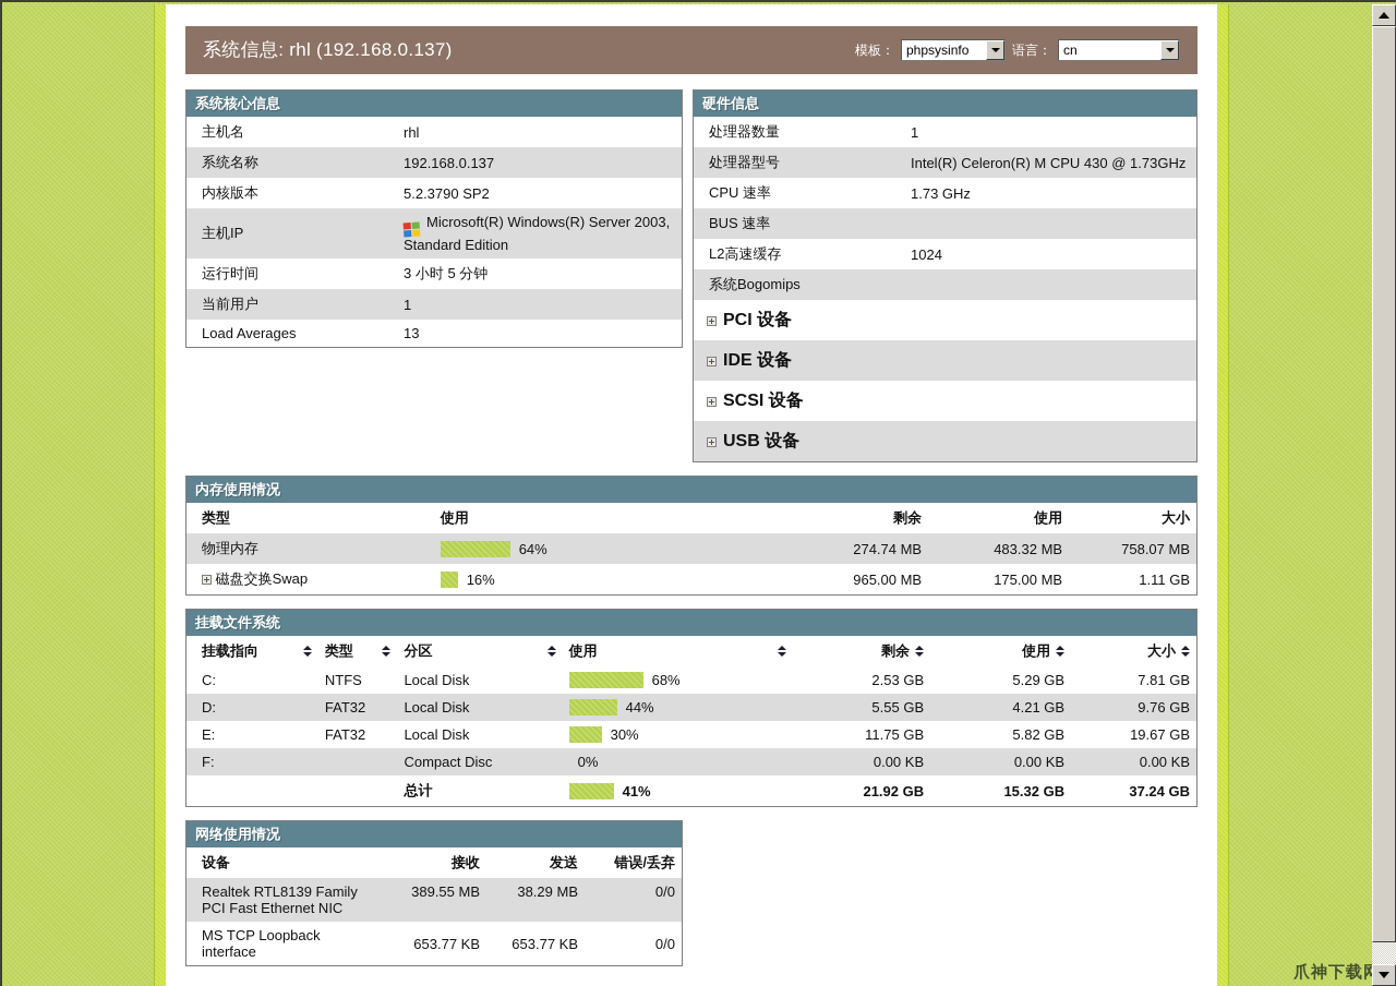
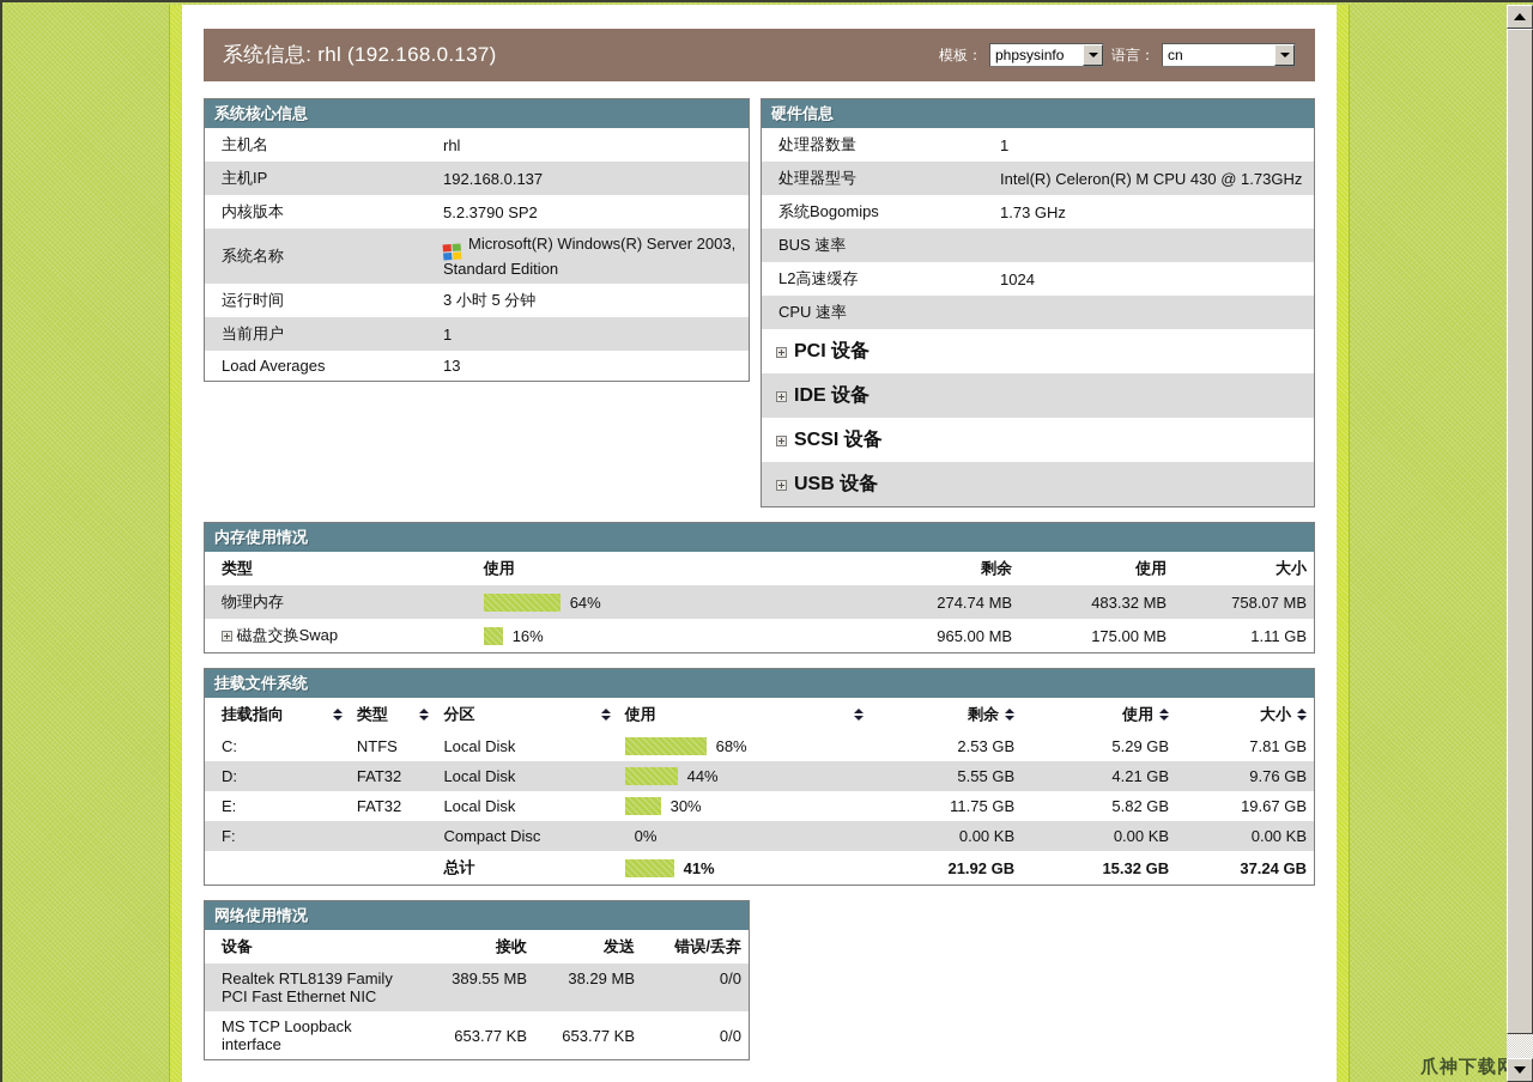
  爪神下载
  系统信息: rhl (192.168.0.137)
  模板：
  phpsysinfo
  语言：
  cn
  系统核心信息
  主机名	rhl
- 系统名称	192.168.0.137
+ 主机IP	192.168.0.137
  内核版本	5.2.3790 SP2
- 主机IP	Microsoft(R) Windows(R) Server 2003, Standard Edition
+ 系统名称	Microsoft(R) Windows(R) Server 2003, Standard Edition
  运行时间	3 小时 5 分钟
  当前用户	1
  Load Averages	13
  硬件信息
  处理器数量	1
  处理器型号	Intel(R) Celeron(R) M CPU 430 @ 1.73GHz
- CPU 速率	1.73 GHz
+ 系统Bogomips	1.73 GHz
  BUS 速率
  L2高速缓存	1024
- 系统Bogomips
+ CPU 速率
  PCI 设备
  IDE 设备
  SCSI 设备
  USB 设备
  内存使用情况
  类型	使用	剩余	使用	大小
  物理内存	64%	274.74 MB	483.32 MB	758.07 MB
  磁盘交换Swap	16%	965.00 MB	175.00 MB	1.11 GB
  挂载文件系统
  挂载指向	类型	分区	使用	剩余	使用	大小
  C:	NTFS	Local Disk	68%	2.53 GB	5.29 GB	7.81 GB
  D:	FAT32	Local Disk	44%	5.55 GB	4.21 GB	9.76 GB
  E:	FAT32	Local Disk	30%	11.75 GB	5.82 GB	19.67 GB
  F:		Compact Disc	0%	0.00 KB	0.00 KB	0.00 KB
  		总计	41%	21.92 GB	15.32 GB	37.24 GB
  网络使用情况
  设备	接收	发送	错误/丢弃
  Realtek RTL8139 Family PCI Fast Ethernet NIC	389.55 MB	38.29 MB	0/0
  MS TCP Loopback interface	653.77 KB	653.77 KB	0/0
